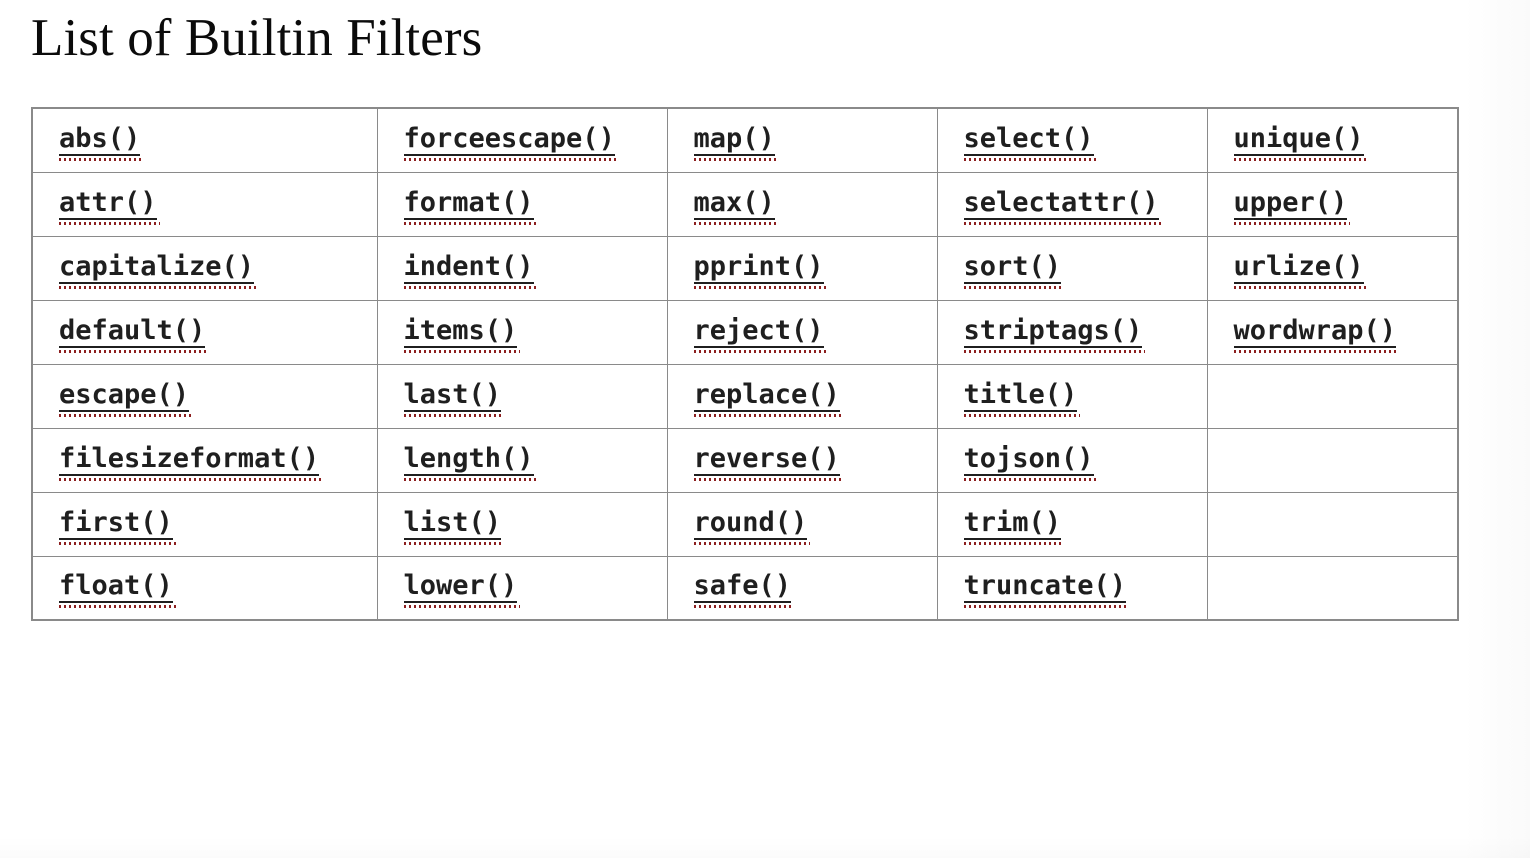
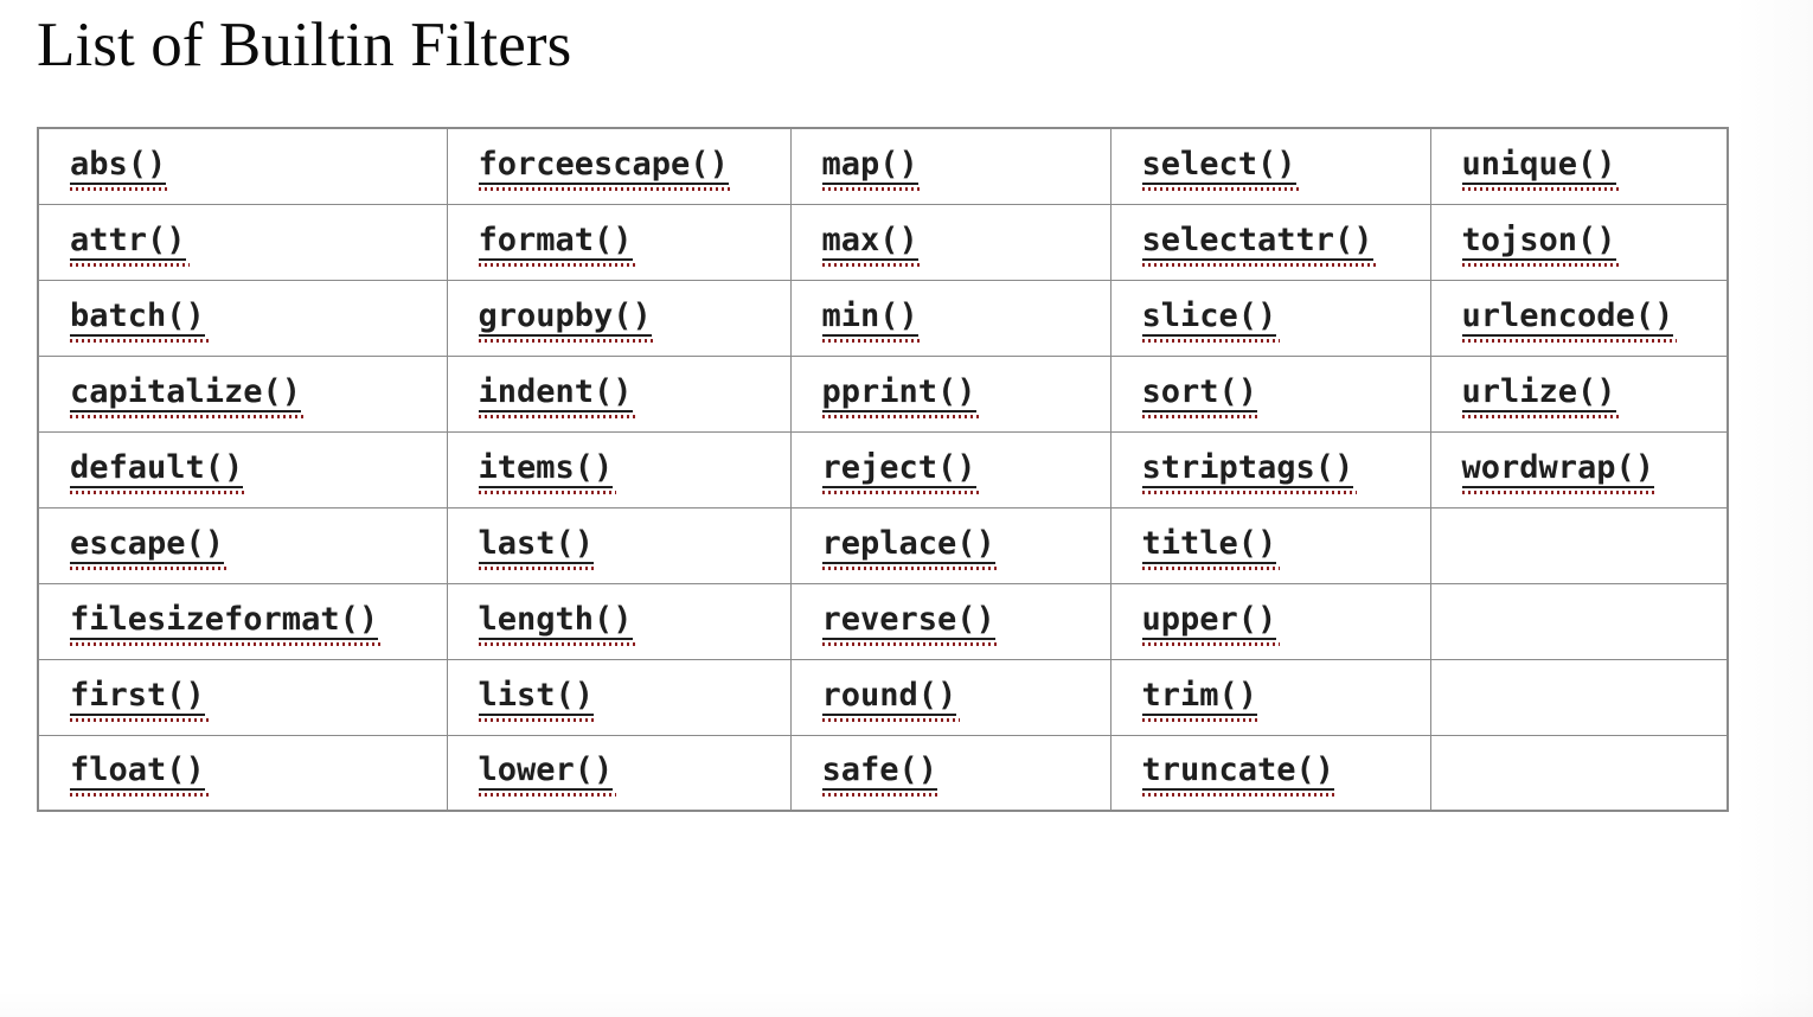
  List of Builtin Filters
  abs()	forceescape()	map()	select()	unique()
- attr()	format()	max()	selectattr()	upper()
+ attr()	format()	max()	selectattr()	tojson()
+ batch()	groupby()	min()	slice()	urlencode()
  capitalize()	indent()	pprint()	sort()	urlize()
  default()	items()	reject()	striptags()	wordwrap()
  escape()	last()	replace()	title()
- filesizeformat()	length()	reverse()	tojson()
+ filesizeformat()	length()	reverse()	upper()
  first()	list()	round()	trim()
  float()	lower()	safe()	truncate()
